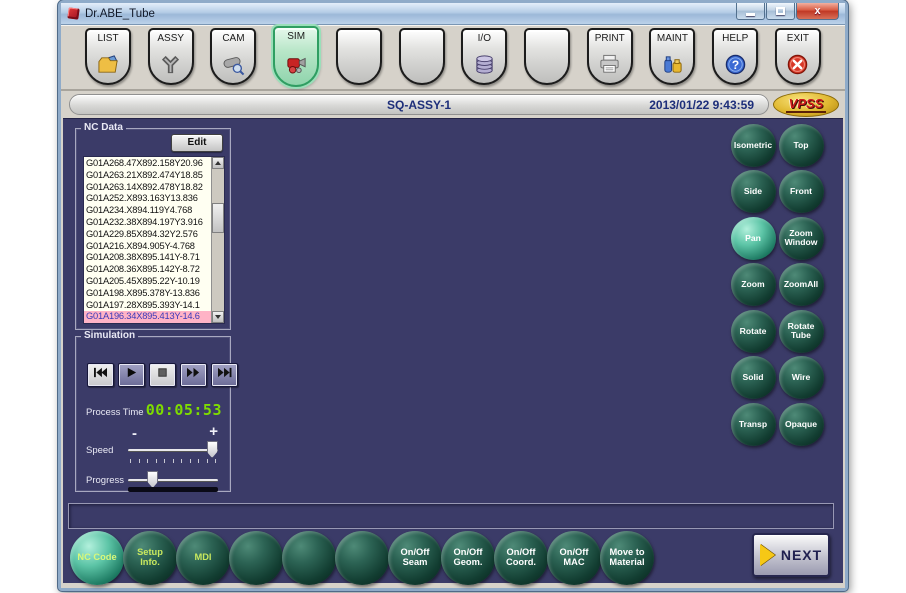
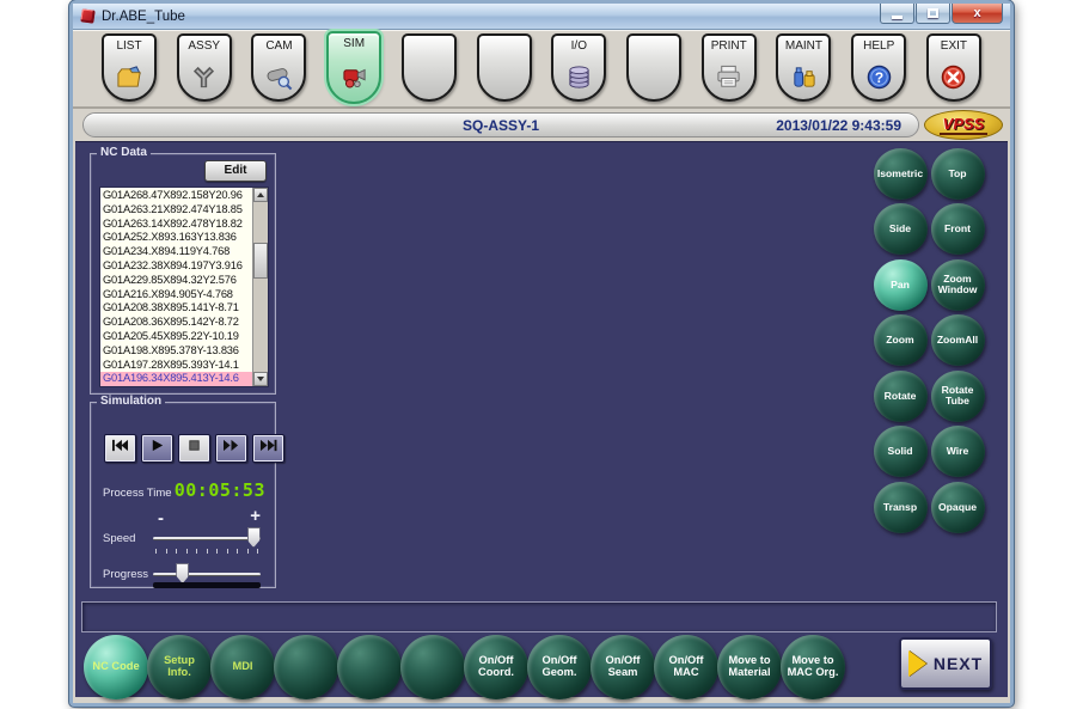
  Dr.ABE_Tube
  x
  LIST
  ASSY
  CAM
  SIM
  I/O
  PRINT
  MAINT
  HELP
  ?
  EXIT
  SQ-ASSY-1
  2013/01/22 9:43:59
  VPSS
  NC Data
  Edit
  G01A268.47X892.158Y20.96
  G01A263.21X892.474Y18.85
  G01A263.14X892.478Y18.82
  G01A252.X893.163Y13.836
  G01A234.X894.119Y4.768
  G01A232.38X894.197Y3.916
  G01A229.85X894.32Y2.576
  G01A216.X894.905Y-4.768
  G01A208.38X895.141Y-8.71
  G01A208.36X895.142Y-8.72
  G01A205.45X895.22Y-10.19
  G01A198.X895.378Y-13.836
  G01A197.28X895.393Y-14.1
  G01A196.34X895.413Y-14.6
  Simulation
  Process Time
  00:05:53
  -
  +
  Speed
  Progress
  Isometric
  Top
  Side
  Front
  Pan
  Zoom Window
  Zoom
  ZoomAll
  Rotate
  Rotate Tube
  Solid
  Wire
  Transp
  Opaque
  NC Code
  Setup Info.
  MDI
- On/Off Seam
+ On/Off Coord.
  On/Off Geom.
- On/Off Coord.
+ On/Off Seam
  On/Off MAC
  Move to Material
+ Move to MAC Org.
  NEXT
